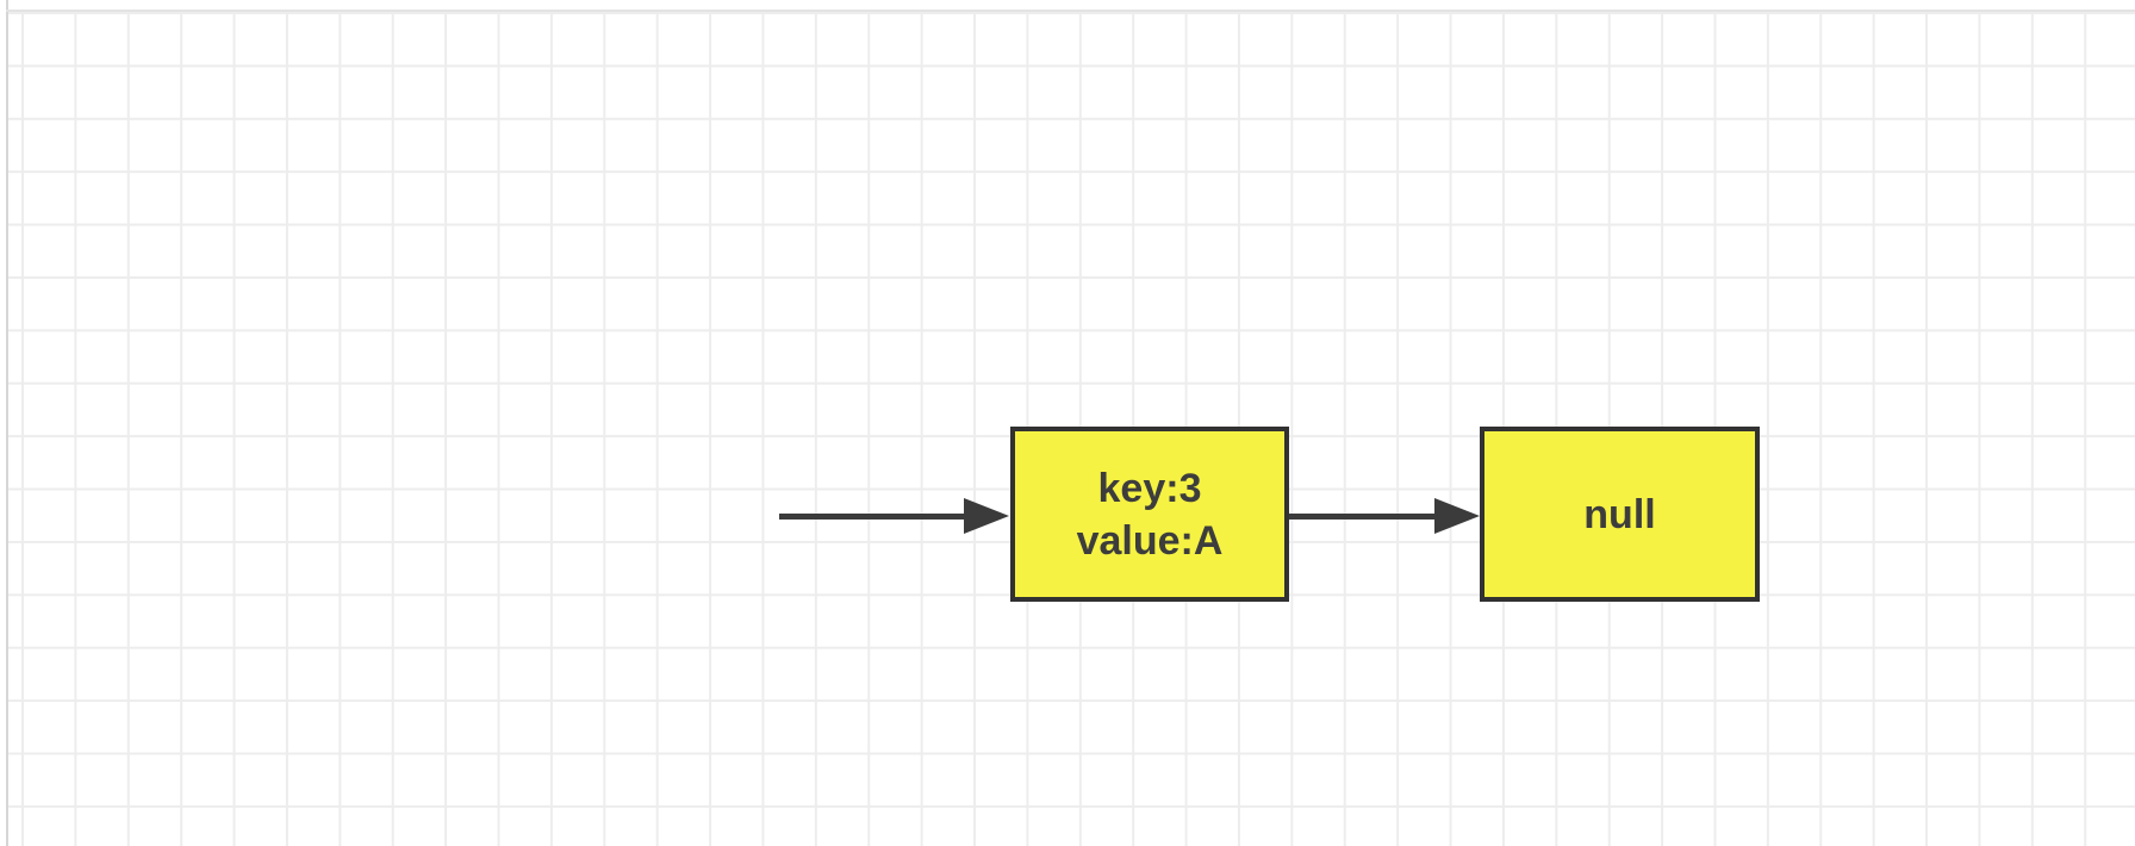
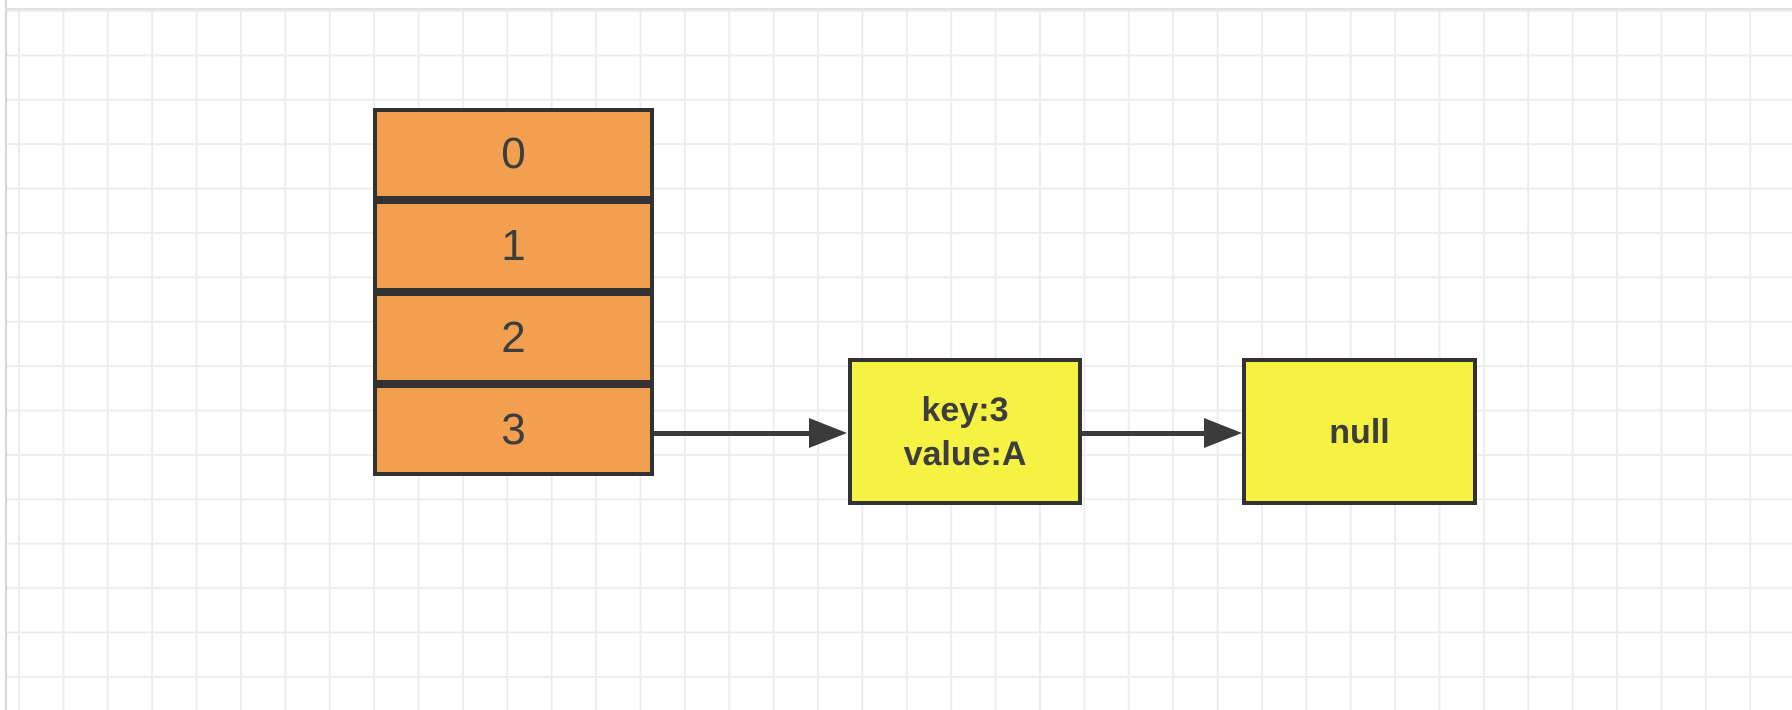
+ 0
+ 1
+ 2
+ 3
  key:3
  value:A
  null
